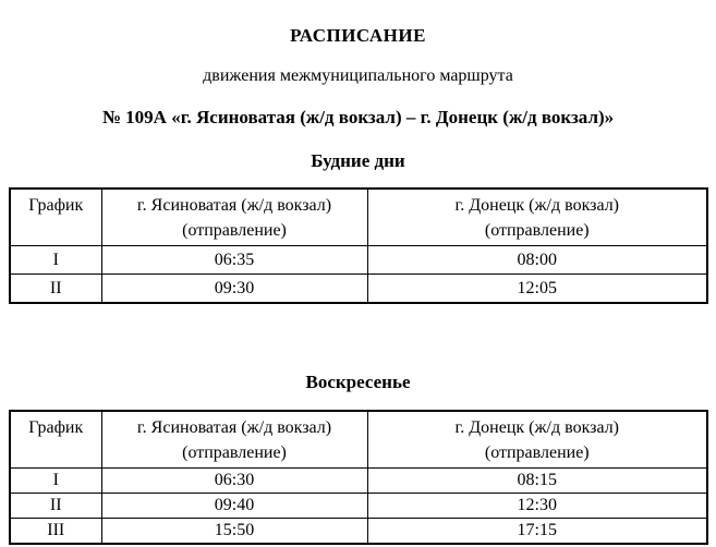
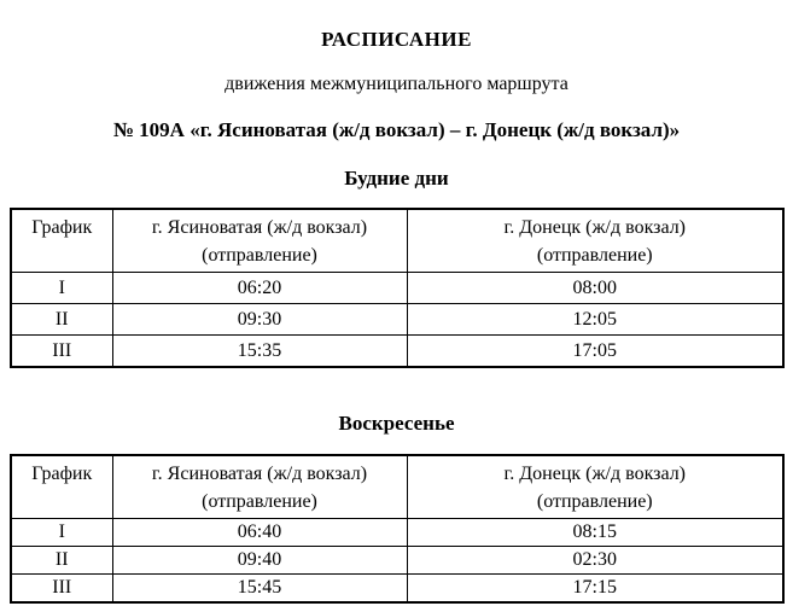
  РАСПИСАНИЕ
  движения межмуниципального маршрута
  № 109А «г. Ясиноватая (ж/д вокзал) – г. Донецк (ж/д вокзал)»
  Будние дни
  График	г. Ясиноватая (ж/д вокзал) (отправление)	г. Донецк (ж/д вокзал) (отправление)
- I	06:35	08:00
+ I	06:20	08:00
  II	09:30	12:05
+ III	15:35	17:05
  Воскресенье
  График	г. Ясиноватая (ж/д вокзал) (отправление)	г. Донецк (ж/д вокзал) (отправление)
- I	06:30	08:15
+ I	06:40	08:15
- II	09:40	12:30
+ II	09:40	02:30
- III	15:50	17:15
+ III	15:45	17:15
